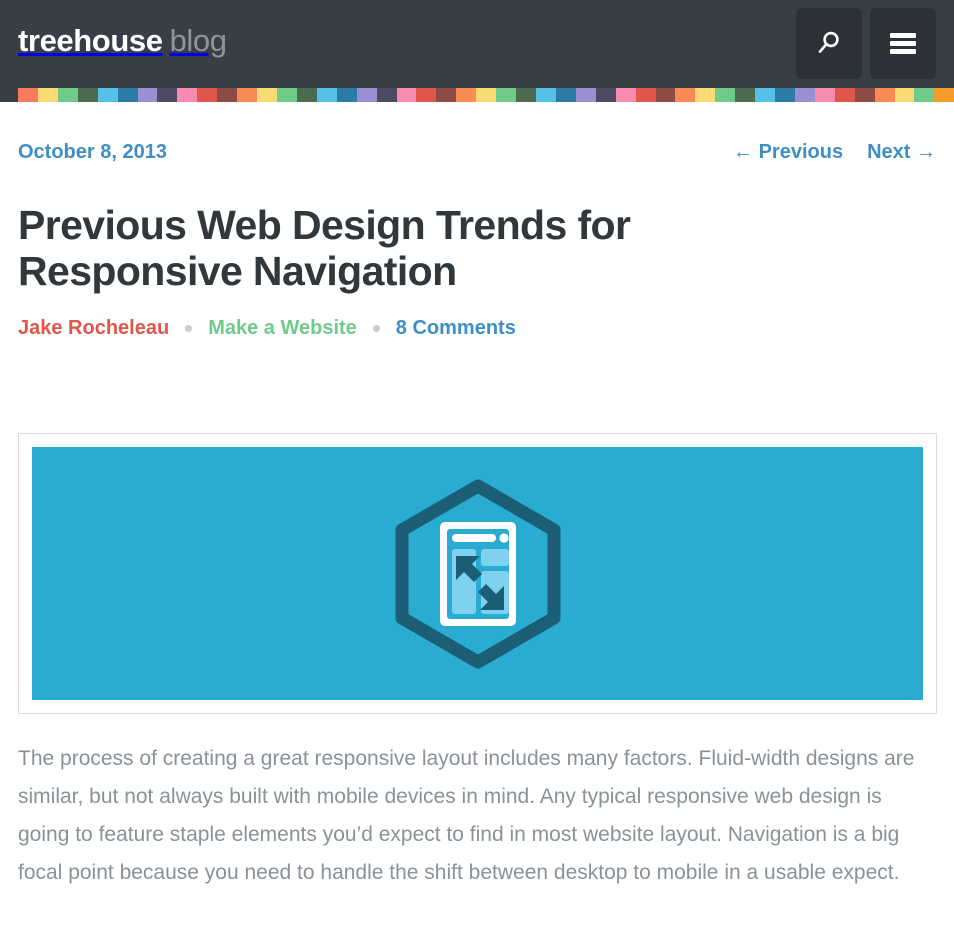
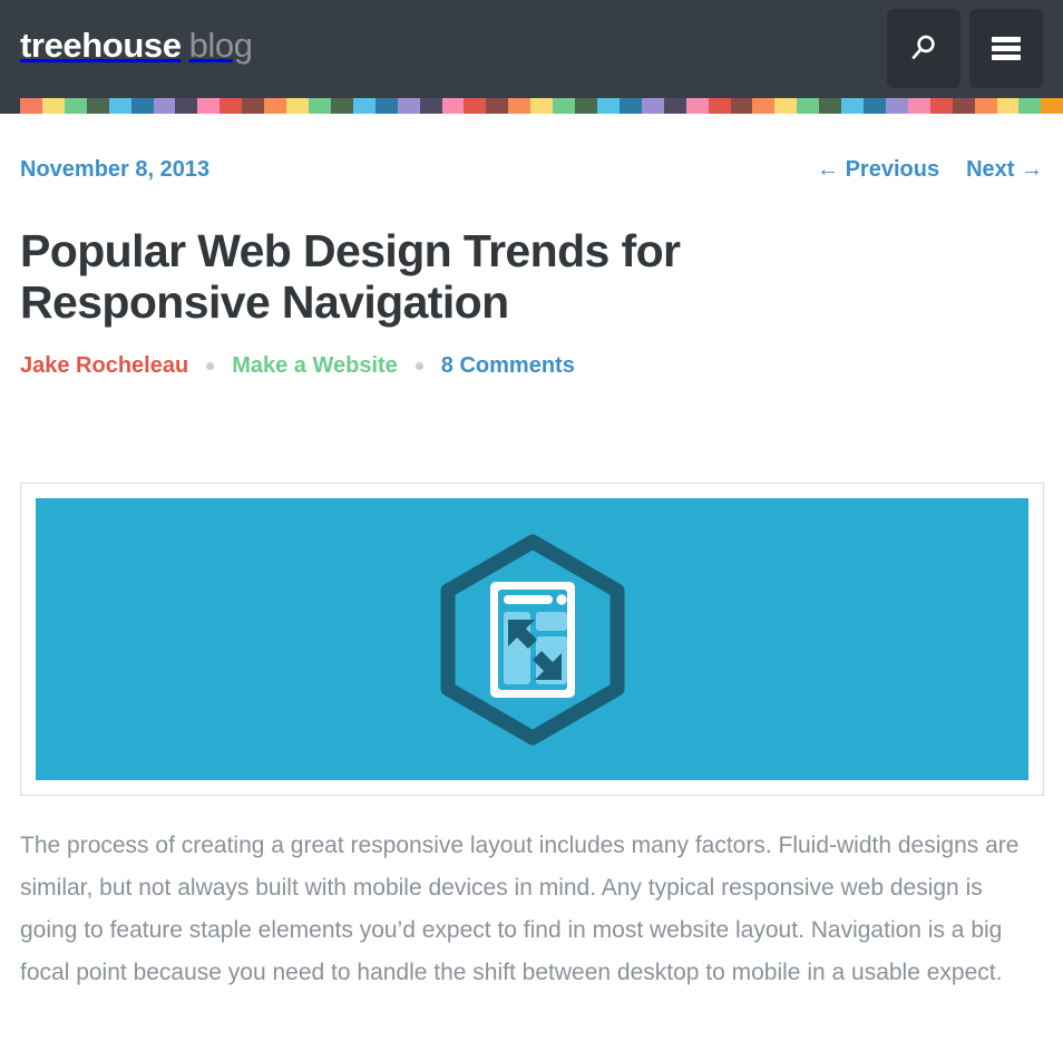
  treehouse blog
- October 8, 2013
+ November 8, 2013
  ← Previous
  Next →
- Previous Web Design Trends for Responsive Navigation
+ Popular Web Design Trends for Responsive Navigation
  Jake Rocheleau
  Make a Website
  8 Comments
  The process of creating a great responsive layout includes many factors. Fluid-width designs are similar, but not always built with mobile devices in mind. Any typical responsive web design is going to feature staple elements you’d expect to find in most website layout. Navigation is a big focal point because you need to handle the shift between desktop to mobile in a usable expect.
